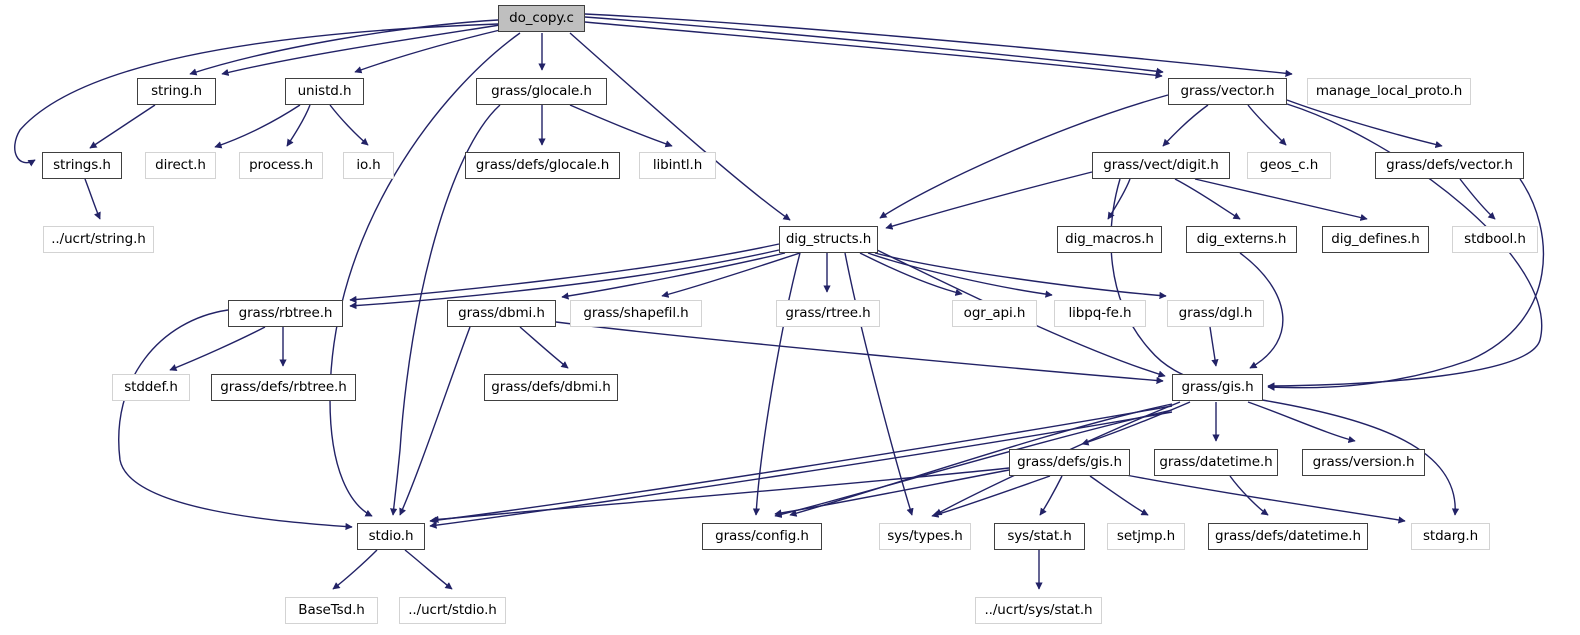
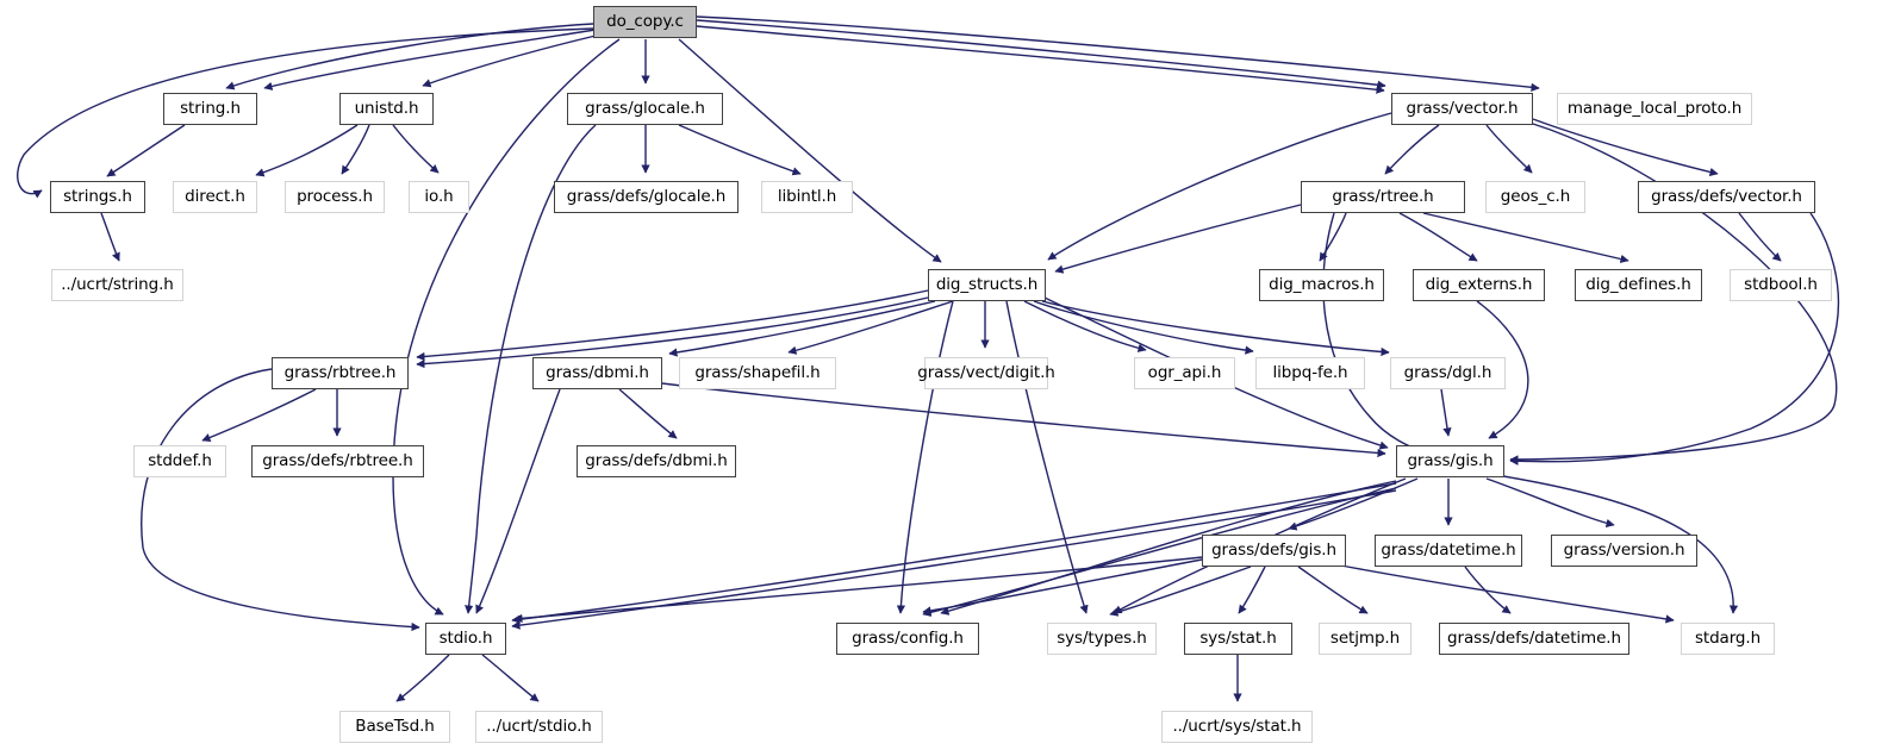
  do_copy.c
  string.h
  unistd.h
  grass/glocale.h
  grass/vector.h
  manage_local_proto.h
  strings.h
  direct.h
  process.h
  io.h
  grass/defs/glocale.h
  libintl.h
- grass/vect/digit.h
+ grass/rtree.h
  geos_c.h
  grass/defs/vector.h
  ../ucrt/string.h
  dig_structs.h
  dig_macros.h
  dig_externs.h
  dig_defines.h
  stdbool.h
  grass/rbtree.h
  grass/dbmi.h
  grass/shapefil.h
- grass/rtree.h
+ grass/vect/digit.h
  ogr_api.h
  libpq-fe.h
  grass/dgl.h
  stddef.h
  grass/defs/rbtree.h
  grass/defs/dbmi.h
  grass/gis.h
  grass/defs/gis.h
  grass/datetime.h
  grass/version.h
  stdio.h
  grass/config.h
  sys/types.h
  sys/stat.h
  setjmp.h
  grass/defs/datetime.h
  stdarg.h
  BaseTsd.h
  ../ucrt/stdio.h
  ../ucrt/sys/stat.h
